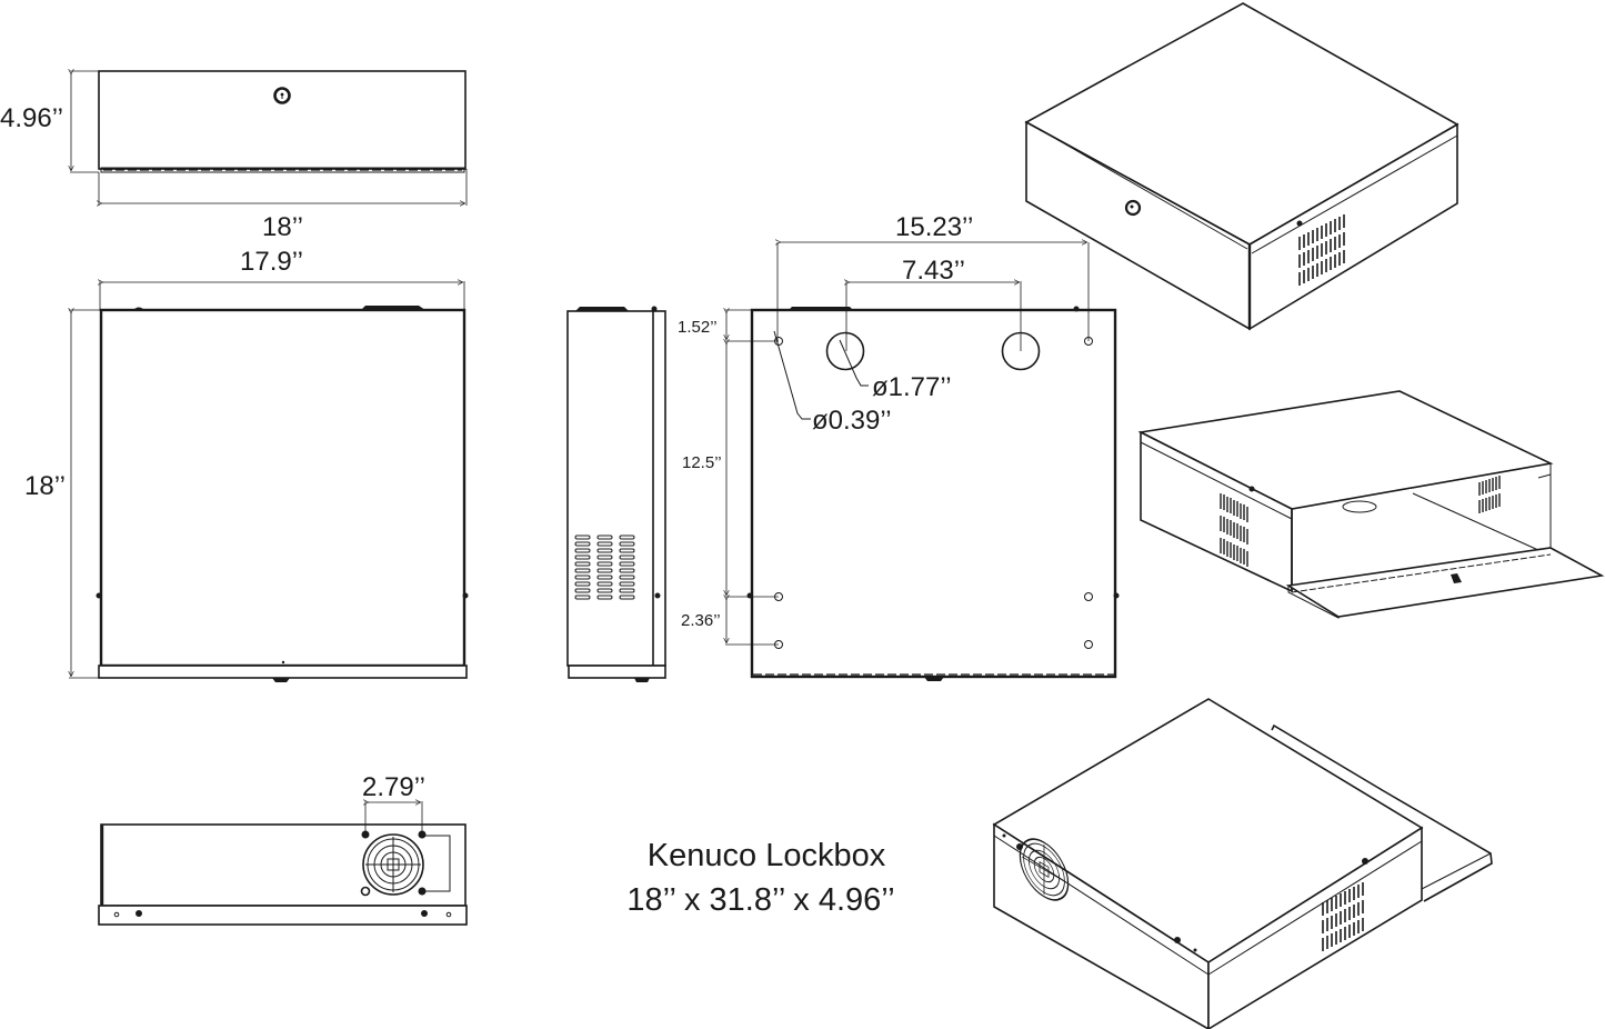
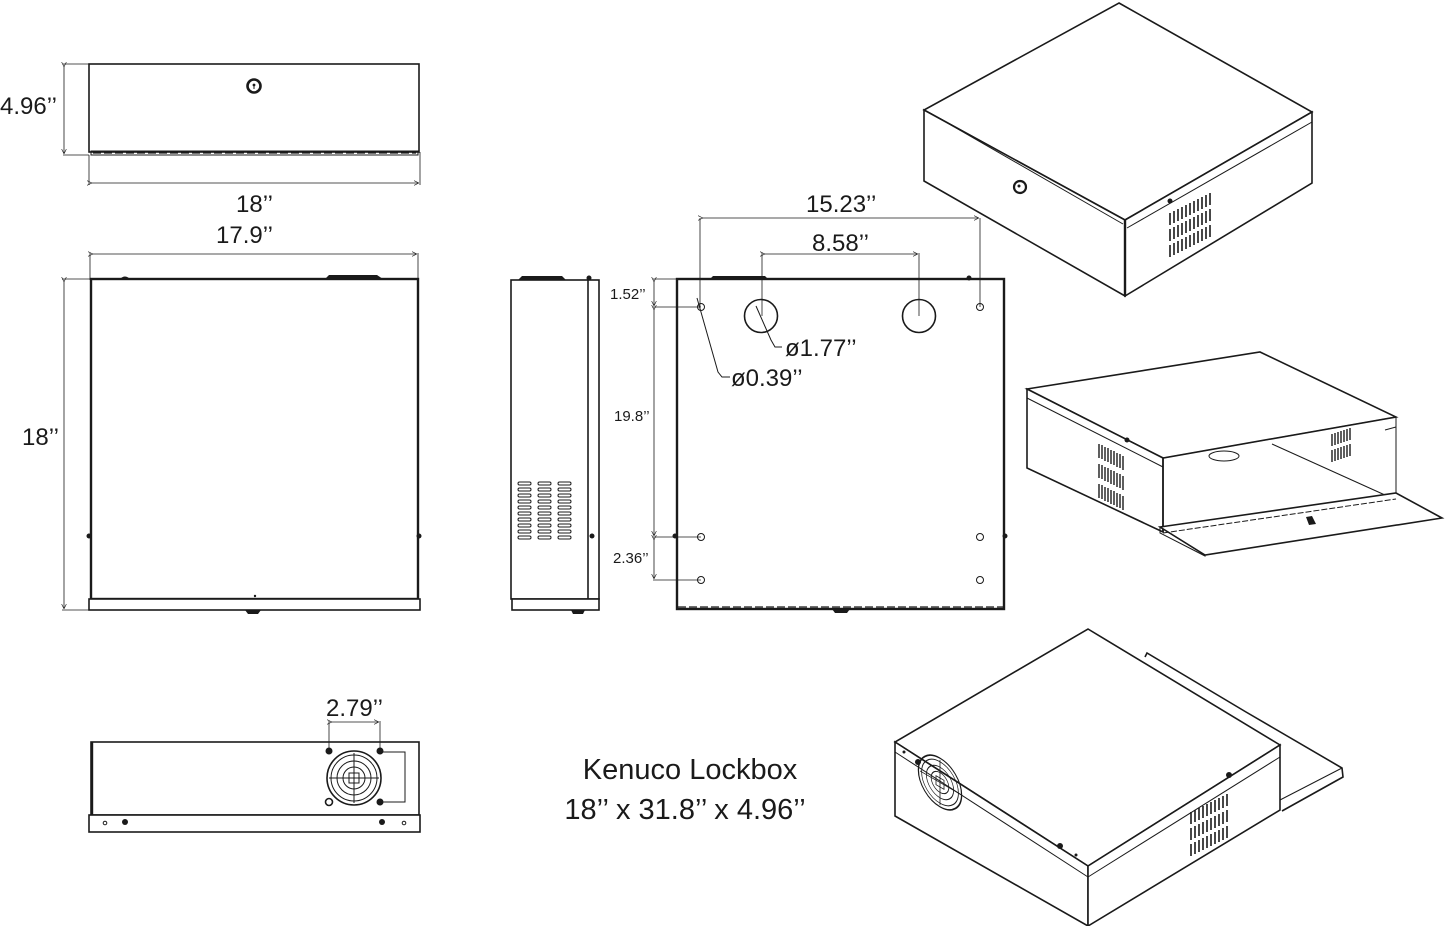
  4.96’’
  18’’
  17.9’’
  18’’
  15.23’’
- 7.43’’
+ 8.58’’
  ø1.77’’
  ø0.39’’
  1.52’’
- 12.5’’
+ 19.8’’
  2.36’’
  2.79’’
  Kenuco Lockbox
  18’’ x 31.8’’ x 4.96’’
